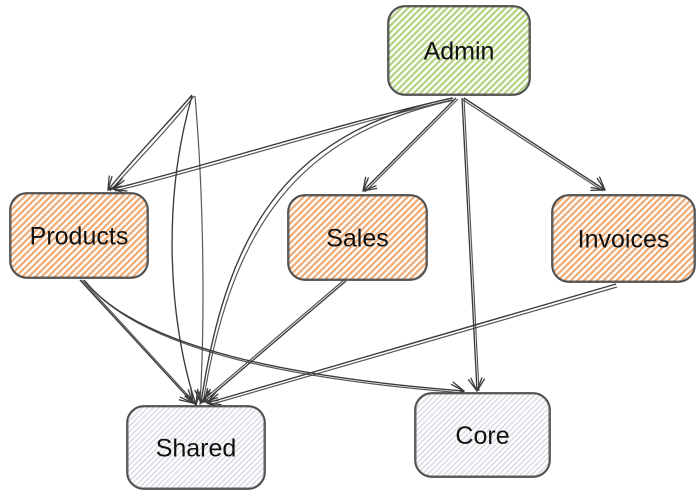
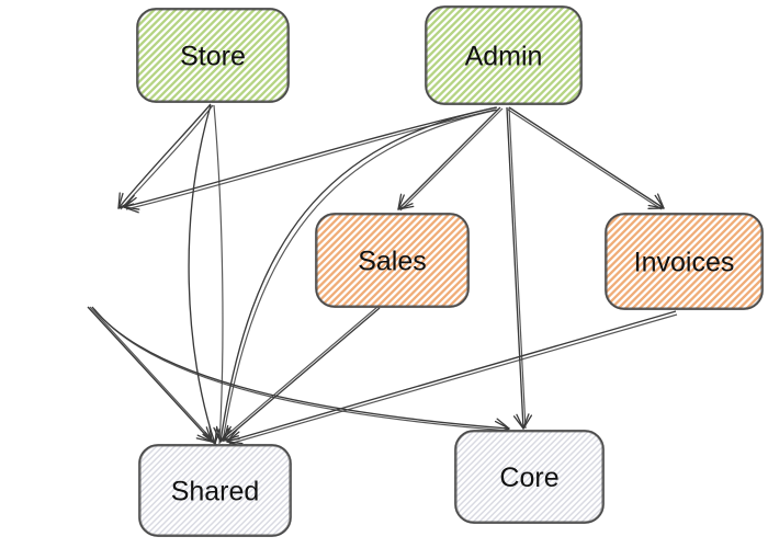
+ Store
  Admin
- Products
  Sales
  Invoices
  Shared
  Core
